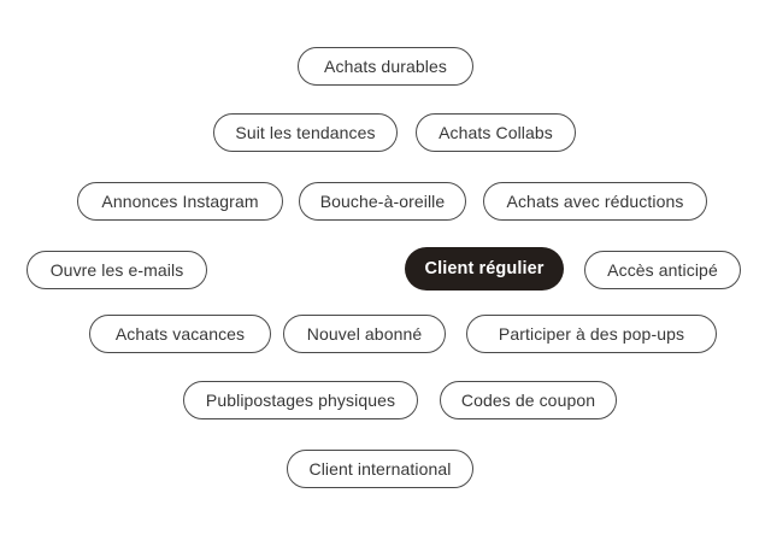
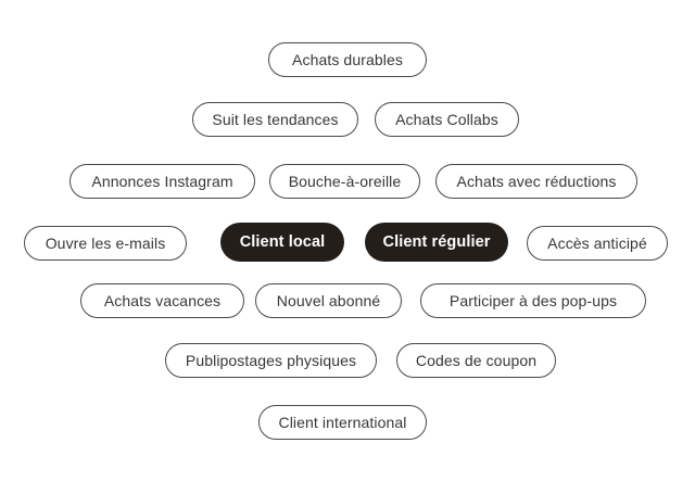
  Achats durables
  Suit les tendances
  Achats Collabs
  Annonces Instagram
  Bouche-à-oreille
  Achats avec réductions
  Ouvre les e-mails
+ Client local
  Client régulier
  Accès anticipé
  Achats vacances
  Nouvel abonné
  Participer à des pop-ups
  Publipostages physiques
  Codes de coupon
  Client international
